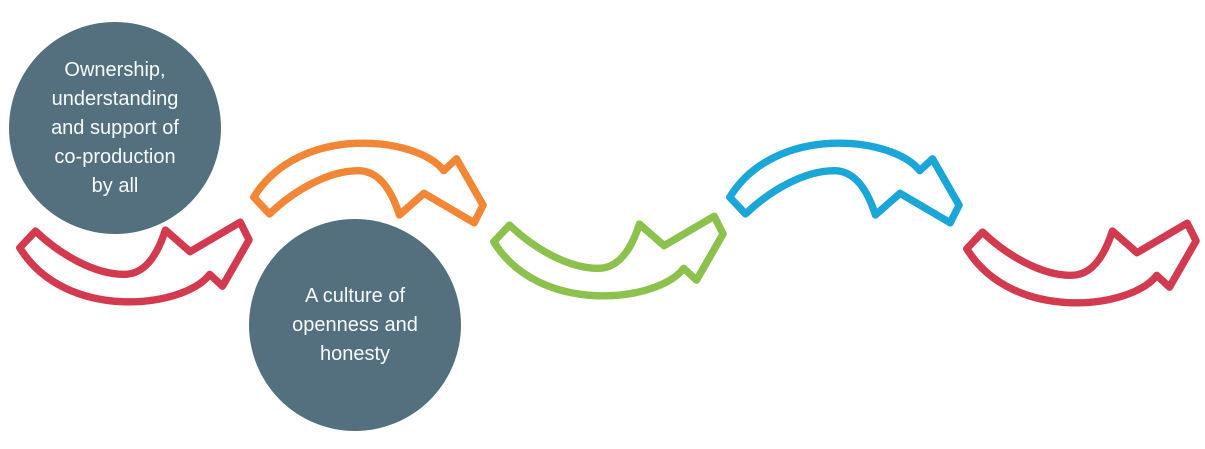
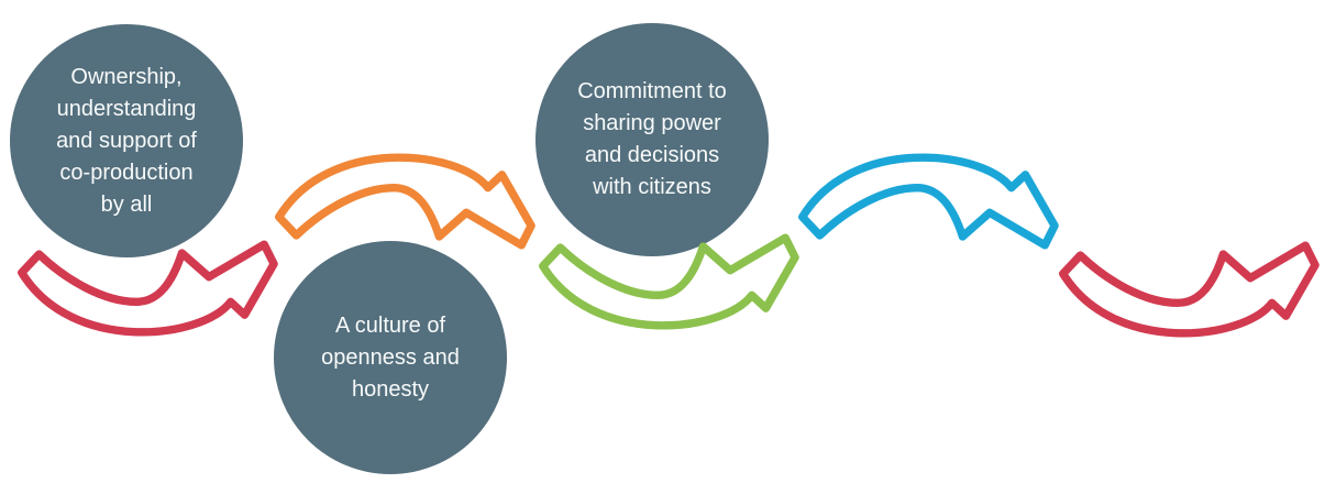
  Ownership,
  understanding
  and support of
  co-production
  by all
  A culture of
  openness and
  honesty
+ Commitment to
+ sharing power
+ and decisions
+ with citizens
